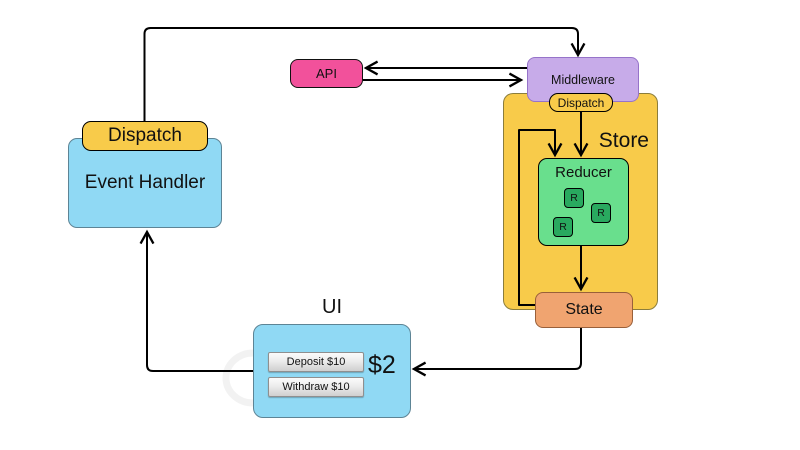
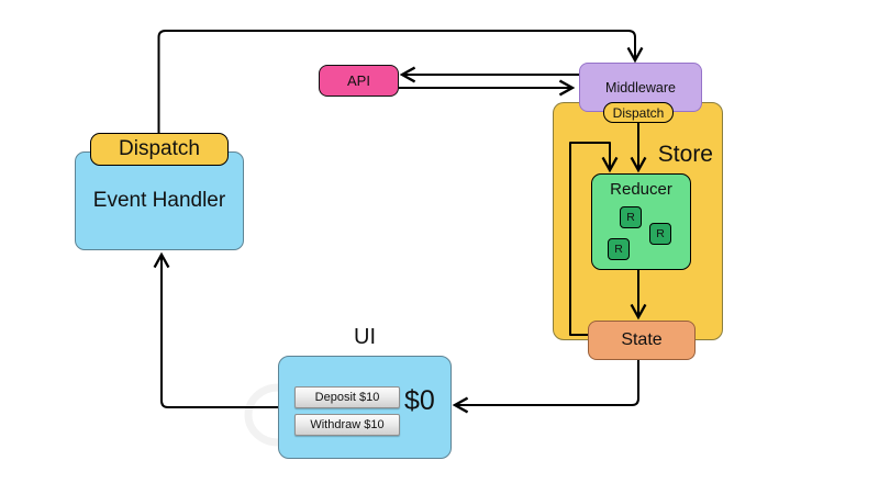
  Store
  Middleware
  Event Handler
  Dispatch
  API
  Dispatch
  Reducer
  R
  R
  R
  State
  UI
  Deposit $10
  Withdraw $10
- $2
+ $0
